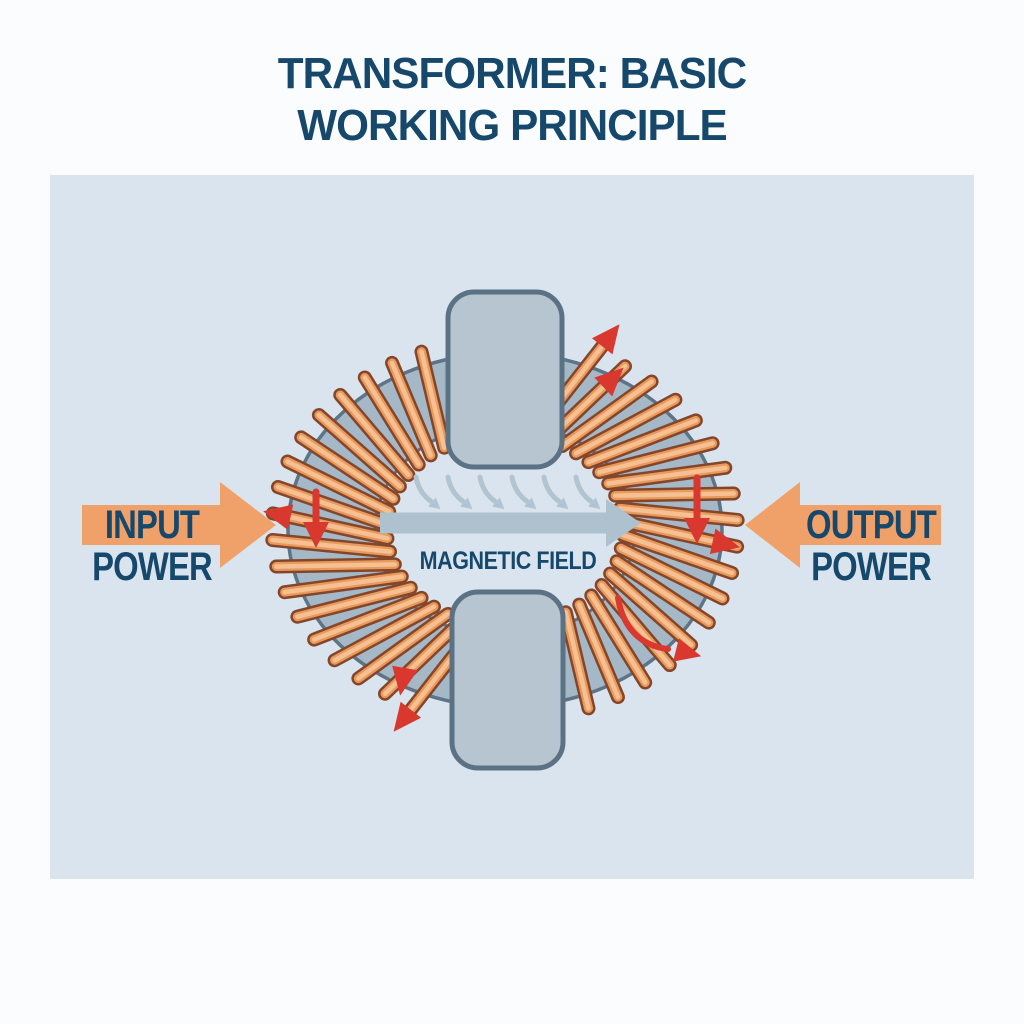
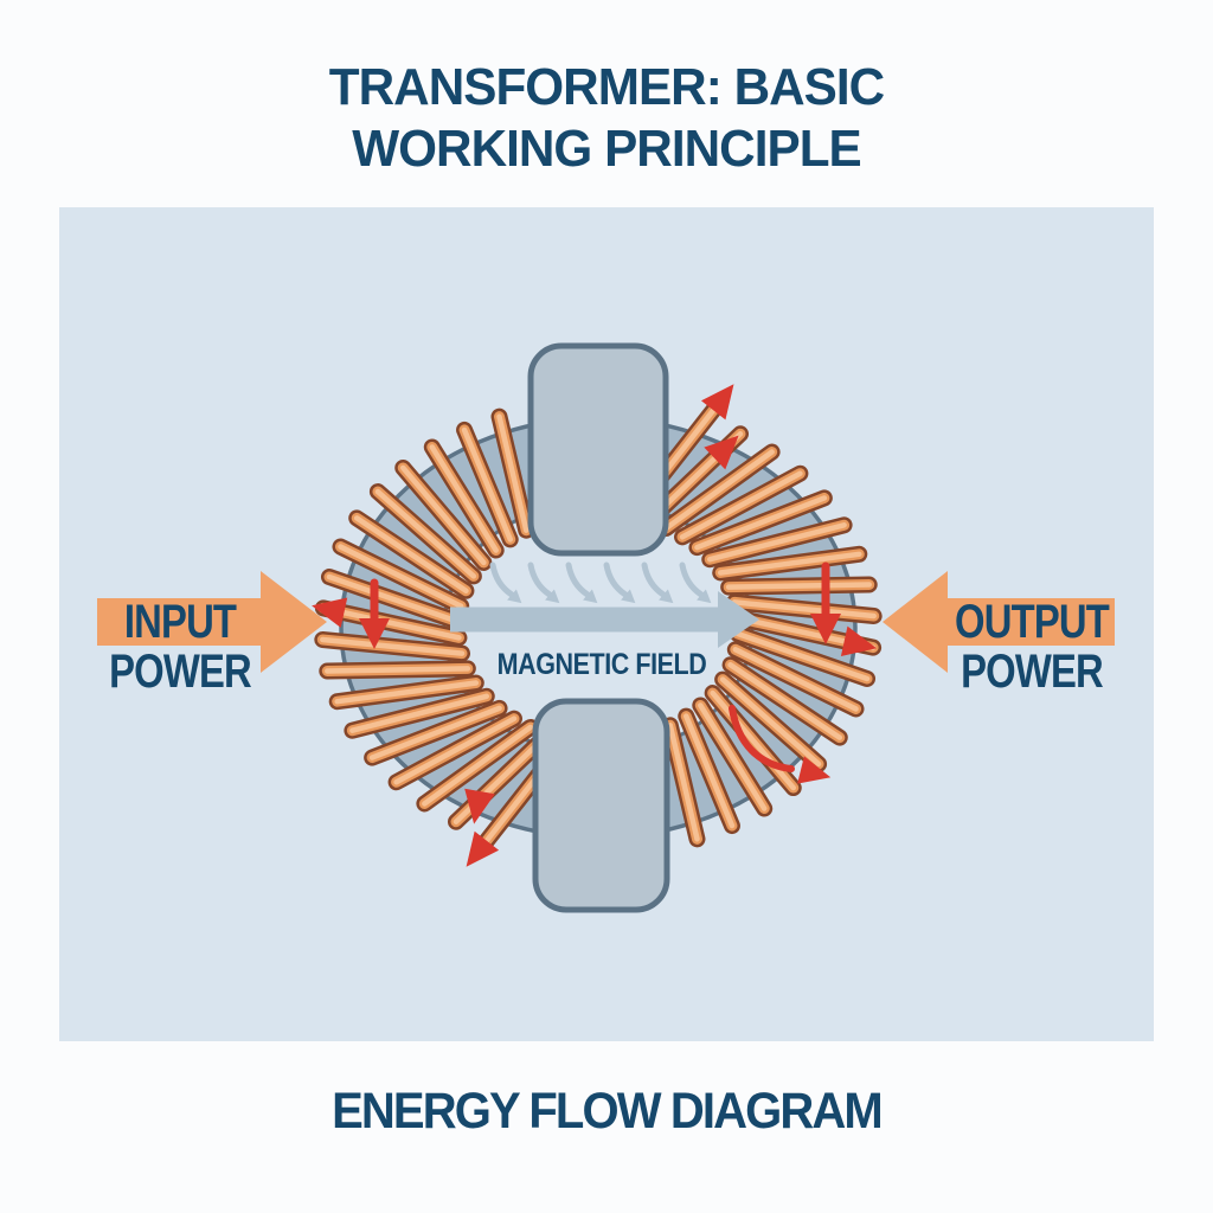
  TRANSFORMER: BASIC
  WORKING PRINCIPLE
  INPUT
  POWER
  OUTPUT
  POWER
  MAGNETIC FIELD
+ ENERGY FLOW DIAGRAM
